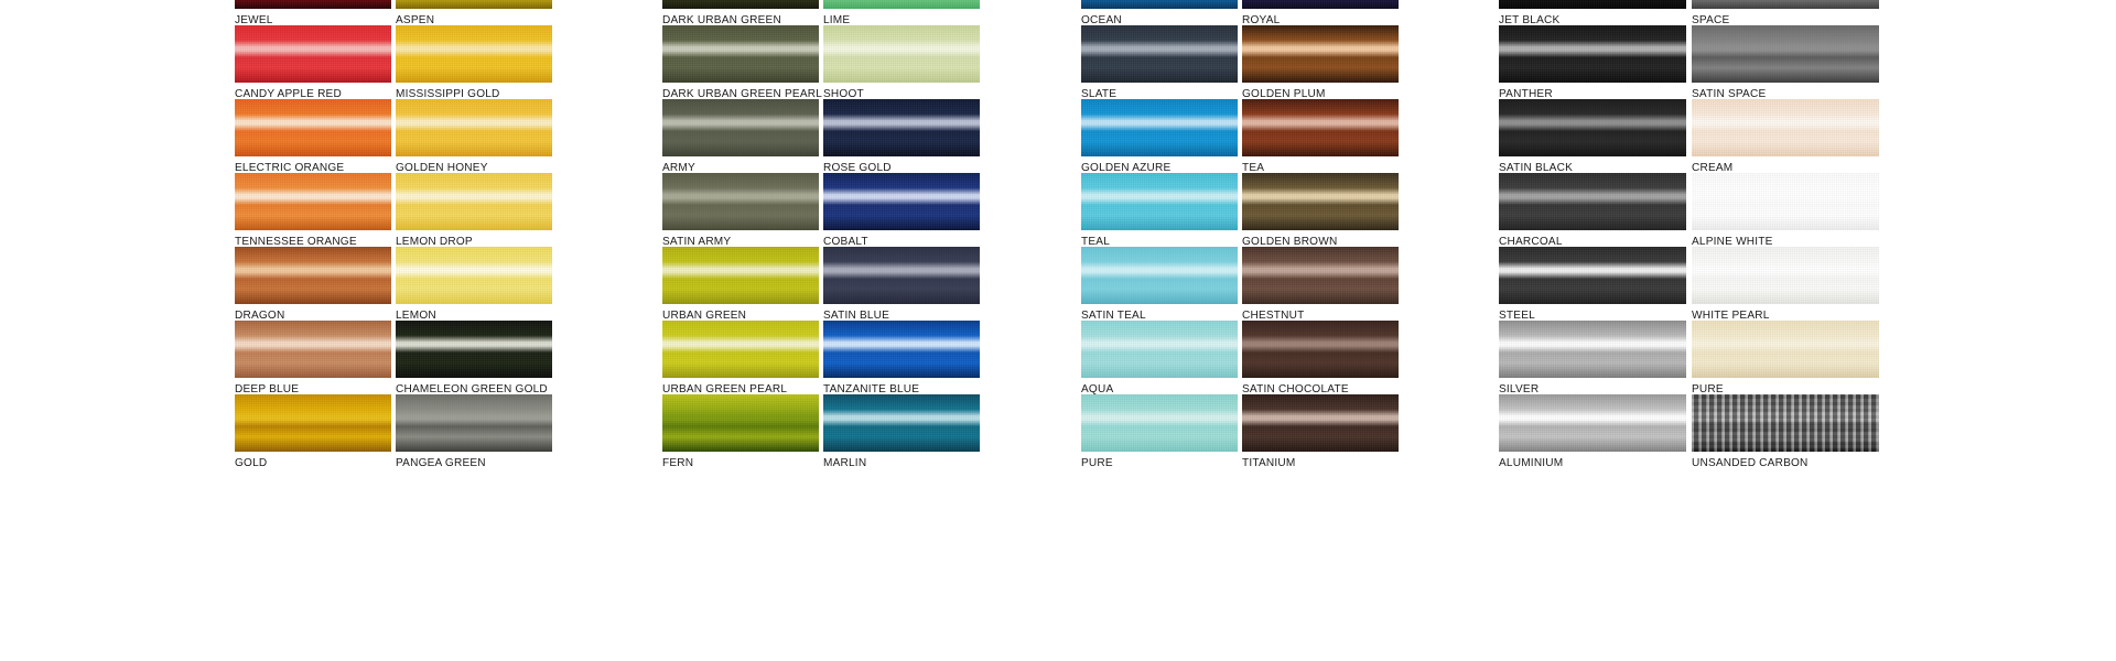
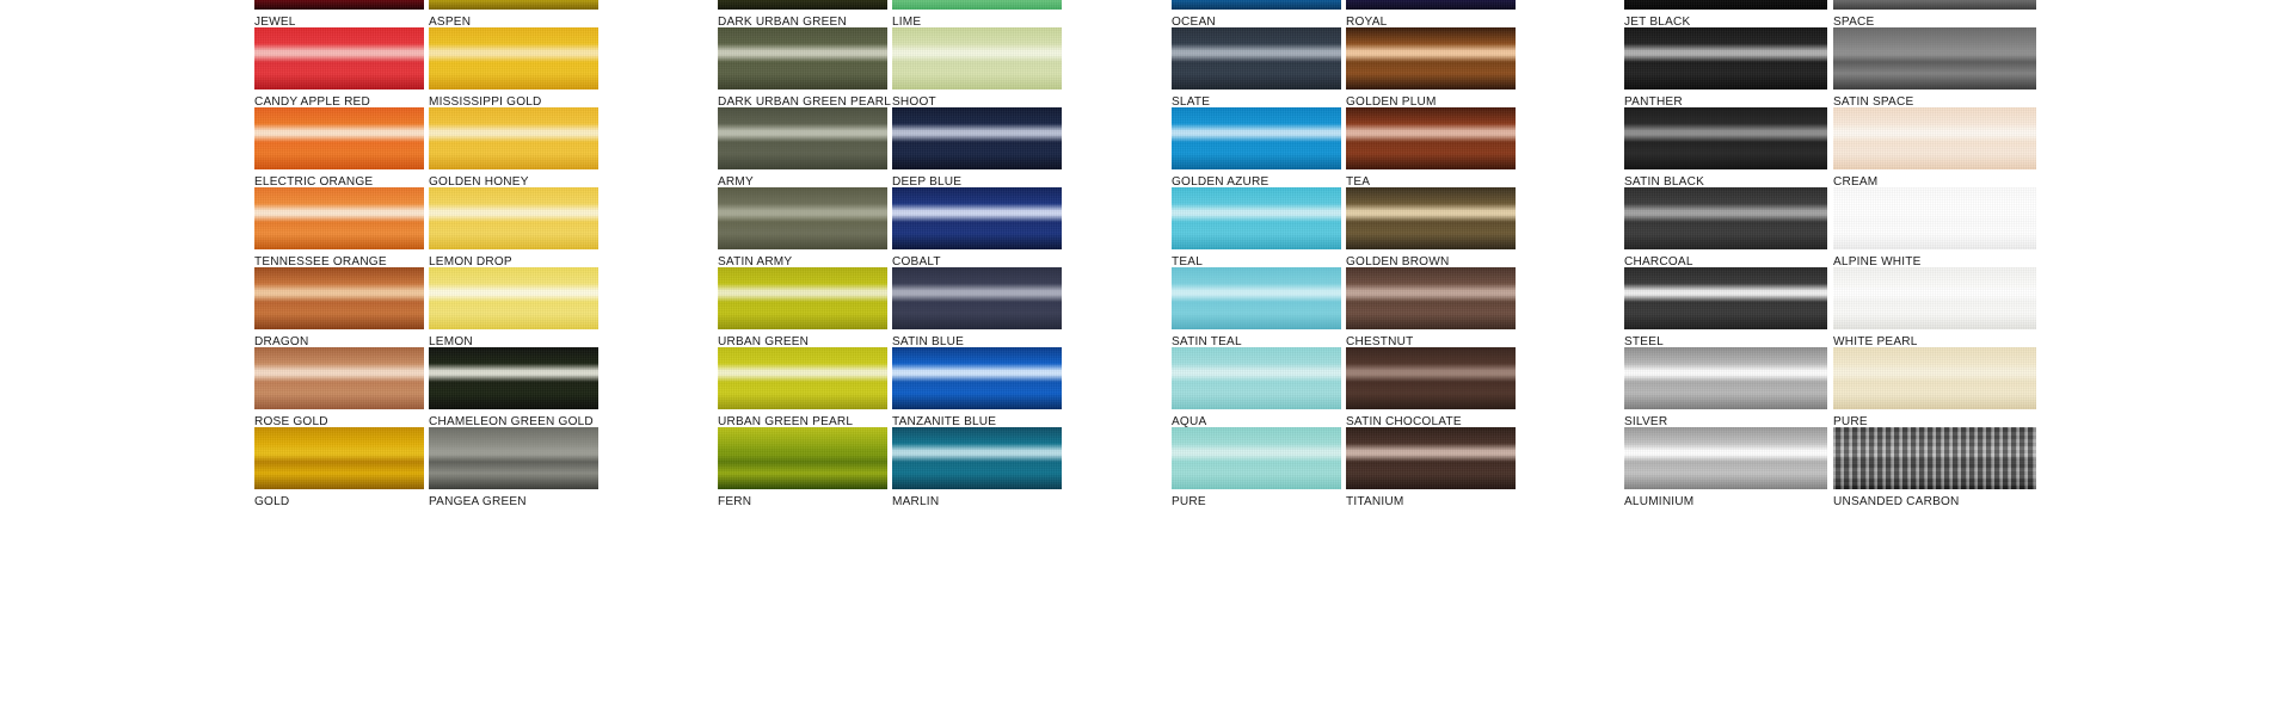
  JEWEL
  CANDY APPLE RED
  ELECTRIC ORANGE
  TENNESSEE ORANGE
  DRAGON
- DEEP BLUE
+ ROSE GOLD
  GOLD
  ASPEN
  MISSISSIPPI GOLD
  GOLDEN HONEY
  LEMON DROP
  LEMON
  CHAMELEON GREEN GOLD
  PANGEA GREEN
  DARK URBAN GREEN
  DARK URBAN GREEN PEARL
  ARMY
  SATIN ARMY
  URBAN GREEN
  URBAN GREEN PEARL
  FERN
  LIME
  SHOOT
- ROSE GOLD
+ DEEP BLUE
  COBALT
  SATIN BLUE
  TANZANITE BLUE
  MARLIN
  OCEAN
  SLATE
  GOLDEN AZURE
  TEAL
  SATIN TEAL
  AQUA
  PURE
  ROYAL
  GOLDEN PLUM
  TEA
  GOLDEN BROWN
  CHESTNUT
  SATIN CHOCOLATE
  TITANIUM
  JET BLACK
  PANTHER
  SATIN BLACK
  CHARCOAL
  STEEL
  SILVER
  ALUMINIUM
  SPACE
  SATIN SPACE
  CREAM
  ALPINE WHITE
  WHITE PEARL
  PURE
  UNSANDED CARBON
